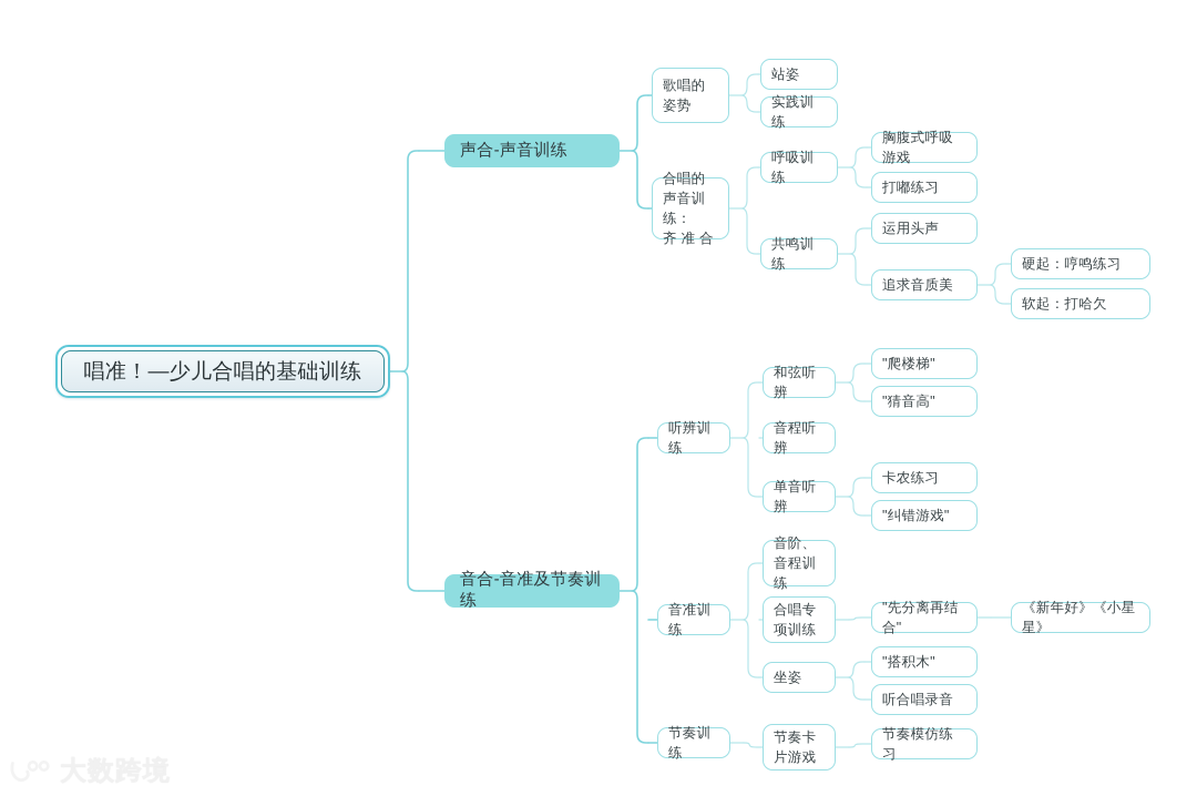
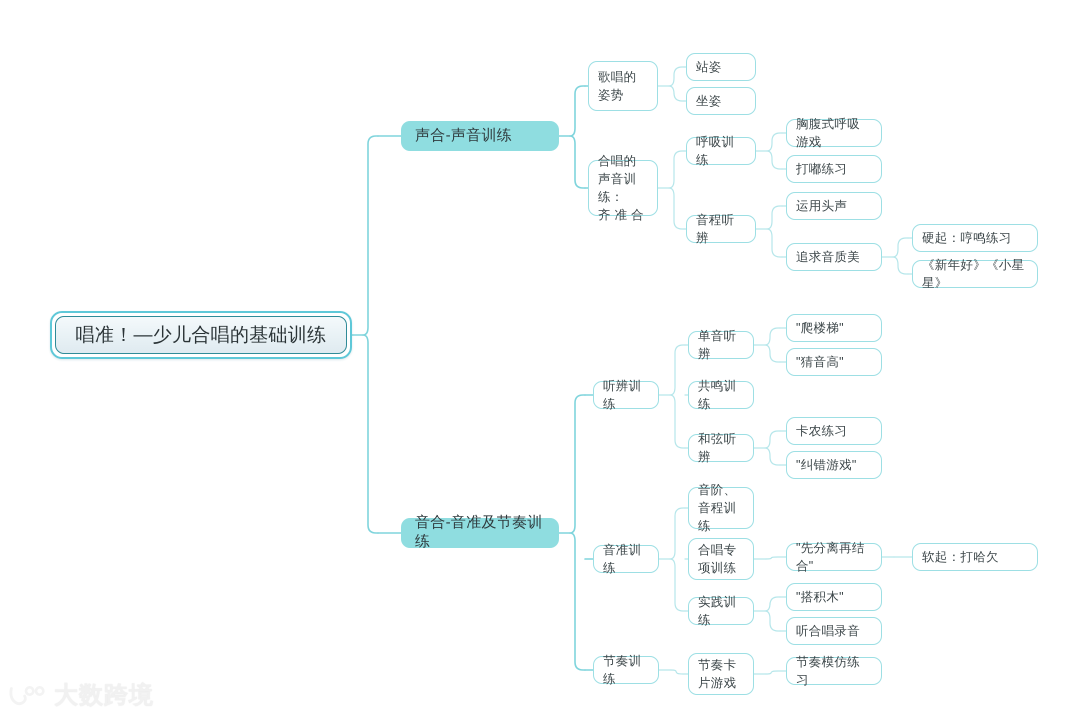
  唱准！—少儿合唱的基础训练
  声合-声音训练
  歌唱的姿势
  站姿
- 实践训练
+ 坐姿
  合唱的声音训练：
  齐 准 合
  呼吸训练
  胸腹式呼吸游戏
  打嘟练习
- 共鸣训练
+ 音程听辨
  运用头声
  追求音质美
  硬起：哼鸣练习
- 软起：打哈欠
+ 《新年好》《小星星》
  音合-音准及节奏训练
  听辨训练
- 和弦听辨
+ 单音听辨
  "爬楼梯"
  "猜音高"
- 音程听辨
+ 共鸣训练
- 单音听辨
+ 和弦听辨
  卡农练习
  "纠错游戏"
  音准训练
  音阶、音程训练
  合唱专项训练
  "先分离再结合"
- 《新年好》《小星星》
+ 软起：打哈欠
- 坐姿
+ 实践训练
  "搭积木"
  听合唱录音
  节奏训练
  节奏卡片游戏
  节奏模仿练习
